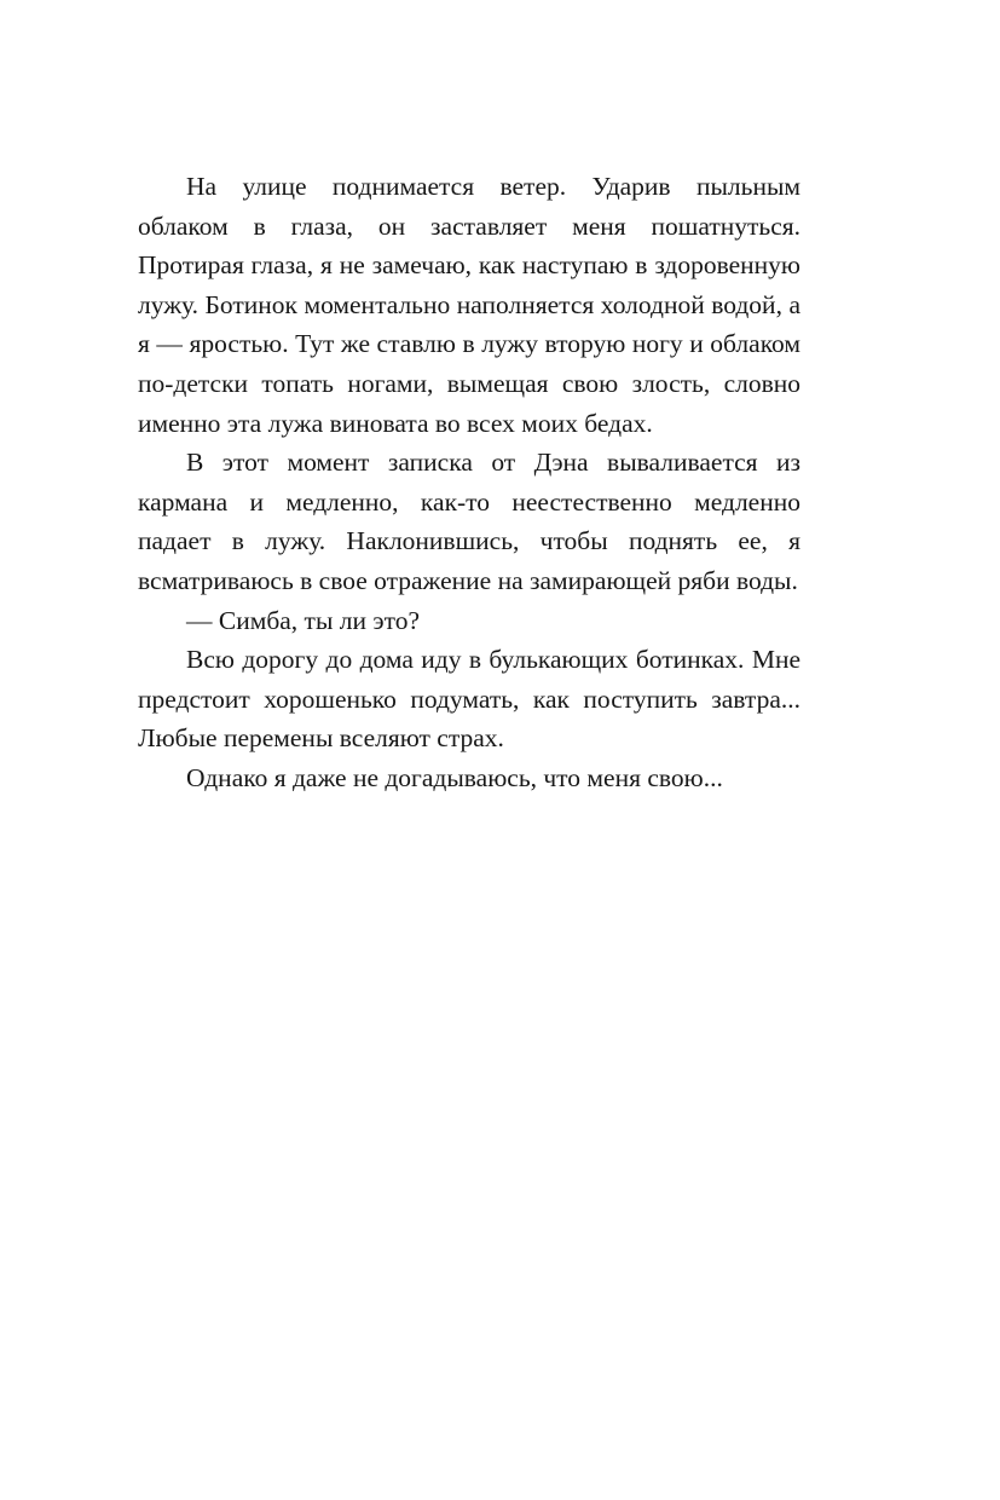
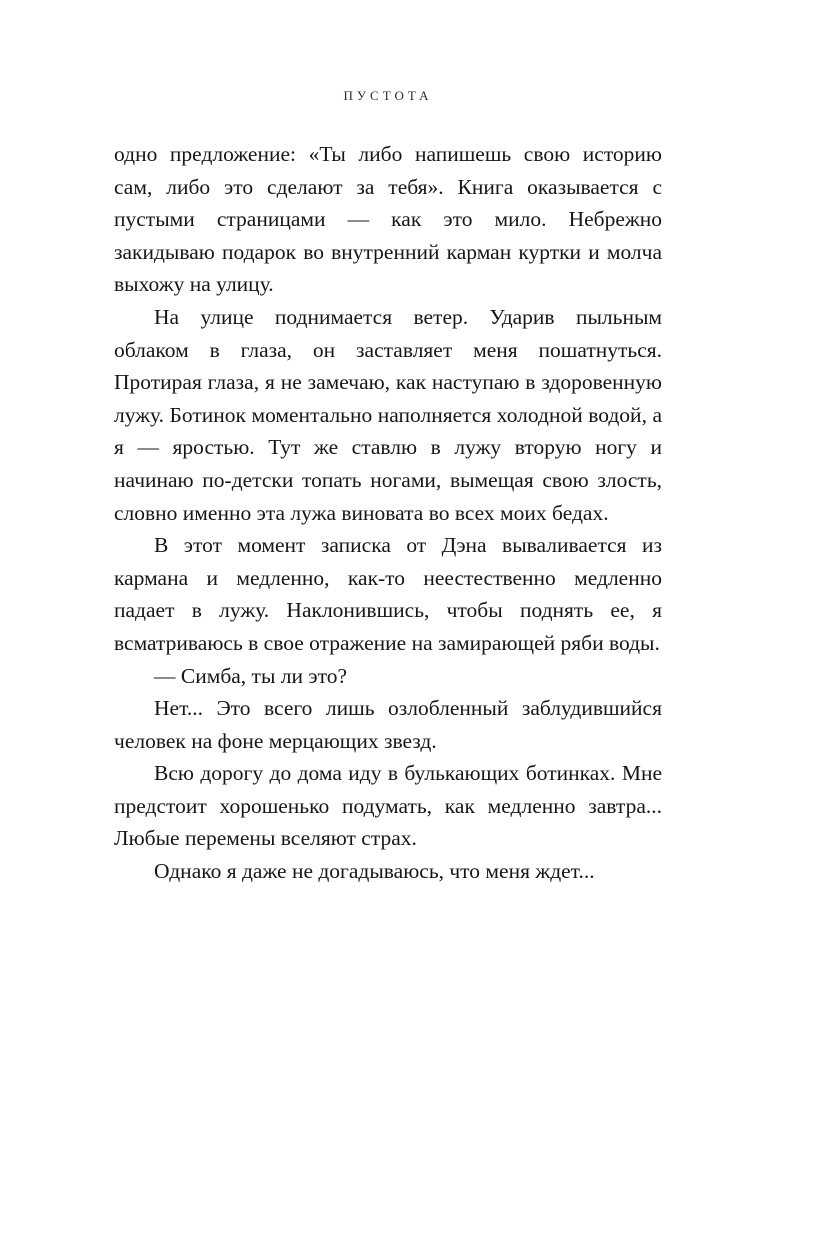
+ ПУСТОТА
+ одно предложение: «Ты либо напишешь свою историю сам, либо это сделают за тебя». Книга оказывается с пустыми страницами — как это мило. Небрежно закидываю подарок во внутренний карман куртки и молча выхожу на улицу.
- На улице поднимается ветер. Ударив пыльным облаком в глаза, он заставляет меня пошатнуться. Протирая глаза, я не замечаю, как наступаю в здоровенную лужу. Ботинок моментально наполняется холодной водой, а я — яростью. Тут же ставлю в лужу вторую ногу и облаком по-детски топать ногами, вымещая свою злость, словно именно эта лужа виновата во всех моих бедах.
+ На улице поднимается ветер. Ударив пыльным облаком в глаза, он заставляет меня пошатнуться. Протирая глаза, я не замечаю, как наступаю в здоровенную лужу. Ботинок моментально наполняется холодной водой, а я — яростью. Тут же ставлю в лужу вторую ногу и начинаю по-детски топать ногами, вымещая свою злость, словно именно эта лужа виновата во всех моих бедах.
  В этот момент записка от Дэна вываливается из кармана и медленно, как-то неестественно медленно падает в лужу. Наклонившись, чтобы поднять ее, я всматриваюсь в свое отражение на замирающей ряби воды.
  — Симба, ты ли это?
+ Нет... Это всего лишь озлобленный заблудившийся человек на фоне мерцающих звезд.
- Всю дорогу до дома иду в булькающих ботинках. Мне предстоит хорошенько подумать, как поступить завтра... Любые перемены вселяют страх.
+ Всю дорогу до дома иду в булькающих ботинках. Мне предстоит хорошенько подумать, как медленно завтра... Любые перемены вселяют страх.
- Однако я даже не догадываюсь, что меня свою...
+ Однако я даже не догадываюсь, что меня ждет...
